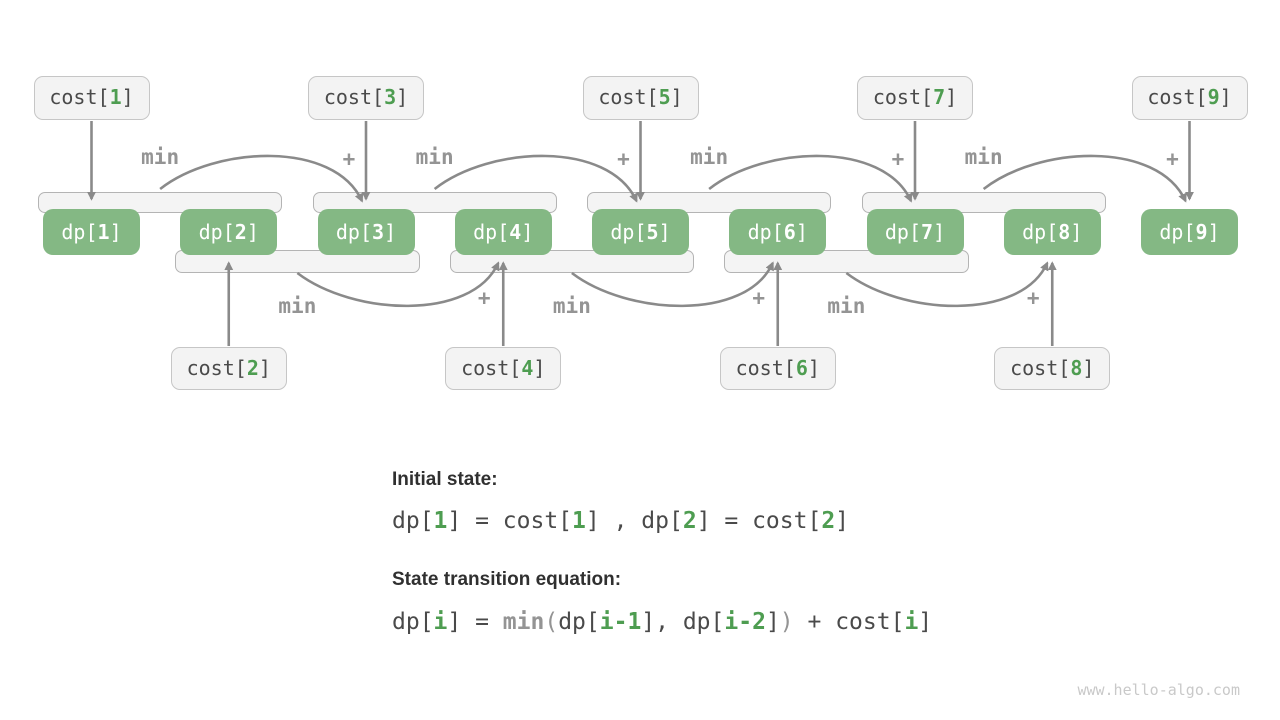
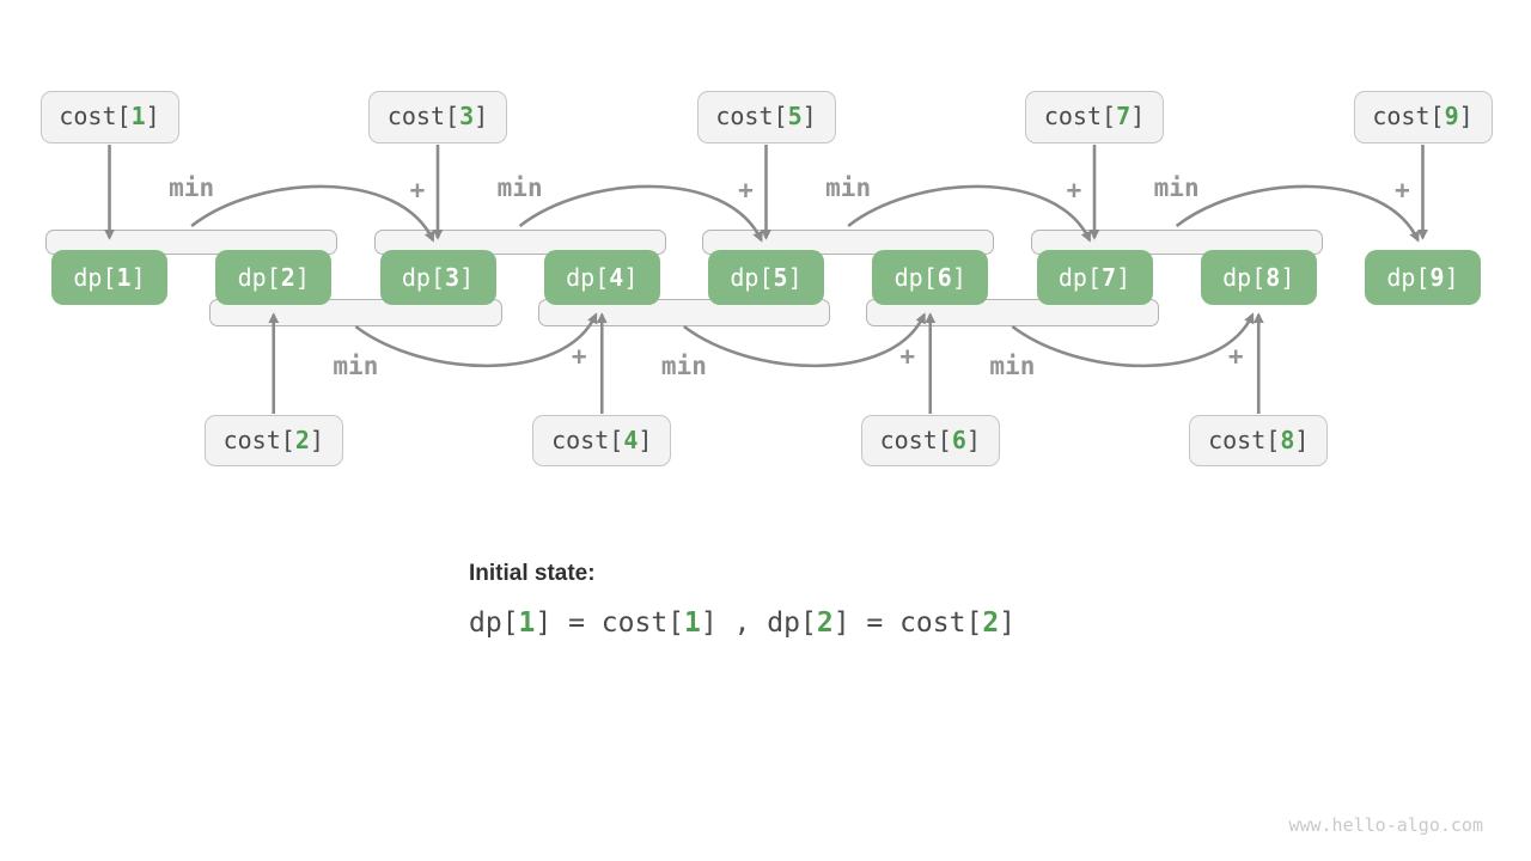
  dp[1]
  dp[2]
  dp[3]
  dp[4]
  dp[5]
  dp[6]
  dp[7]
  dp[8]
  dp[9]
  cost[1]
  cost[3]
  cost[5]
  cost[7]
  cost[9]
  cost[2]
  cost[4]
  cost[6]
  cost[8]
  min
  +
  min
  +
  min
  +
  min
  +
  min
  +
  min
  +
  min
  +
  Initial state:
  dp[1] = cost[1] , dp[2] = cost[2]
- State transition equation:
- dp[i] = min(dp[i-1], dp[i-2]) + cost[i]
  www.hello-algo.com
